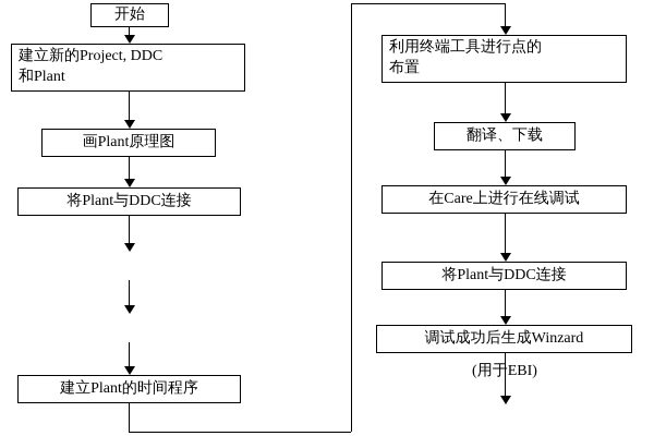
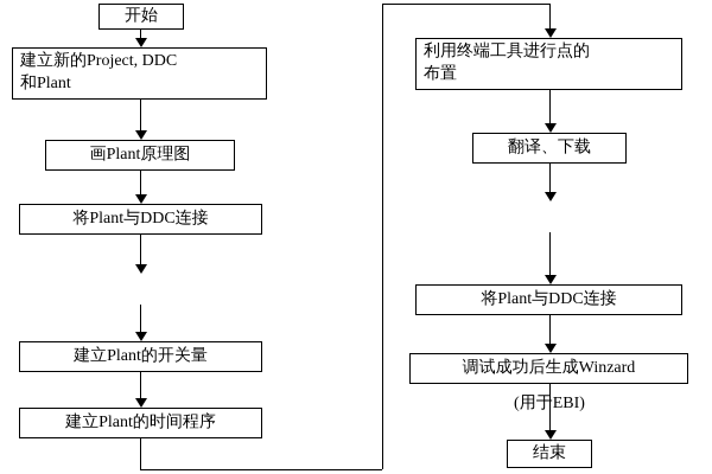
  开始
  建立新的Project, DDC
  和Plant
  画Plant原理图
  将Plant与DDC连接
+ 建立Plant的开关量
  建立Plant的时间程序
  利用终端工具进行点的
  布置
  翻译、下载
- 在Care上进行在线调试
  将Plant与DDC连接
  调试成功后生成Winzard
  (用于EBI)
+ 结束
